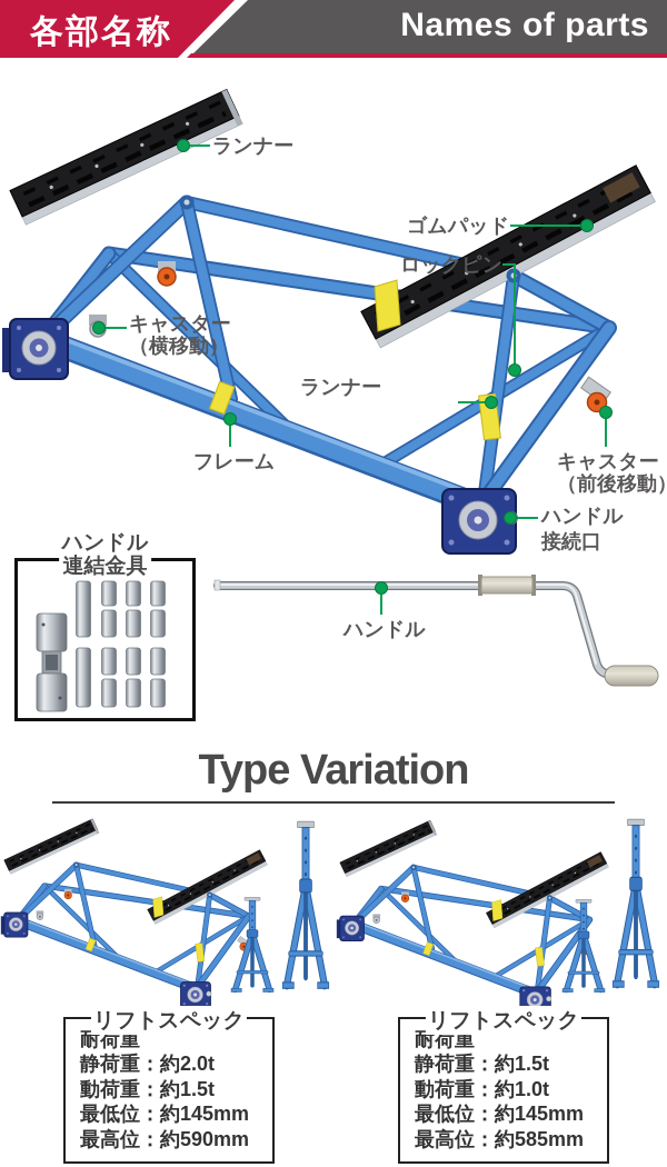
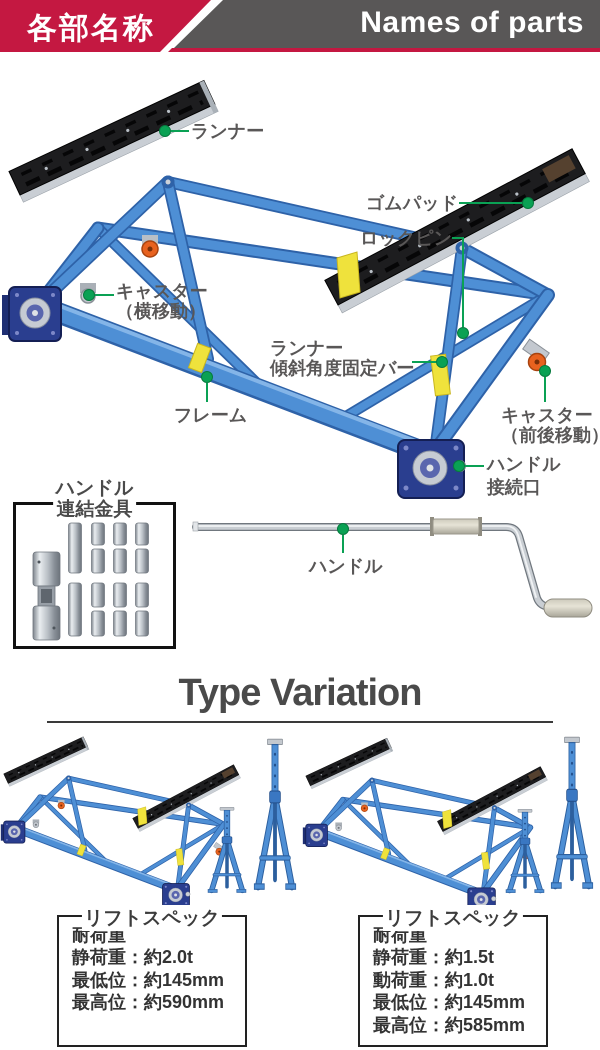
  各部名称
  Names of parts
  ランナー
  ゴムパッド
  ロックピン
  キャスター
  （横移動）
  ランナー
+ 傾斜角度固定バー
  フレーム
  キャスター
  （前後移動
  ハンドル
  接続口
  ハンドル
  ハンドル
  連結金具
  Type Variation
  リフトスペック
  耐荷重
  静荷重：約2.0t
- 動荷重：約1.5t
  最低位：約145mm
  最高位：約590mm
  リフトスペック
  耐荷重
  静荷重：約1.5t
  動荷重：約1.0t
  最低位：約145mm
  最高位：約585mm
